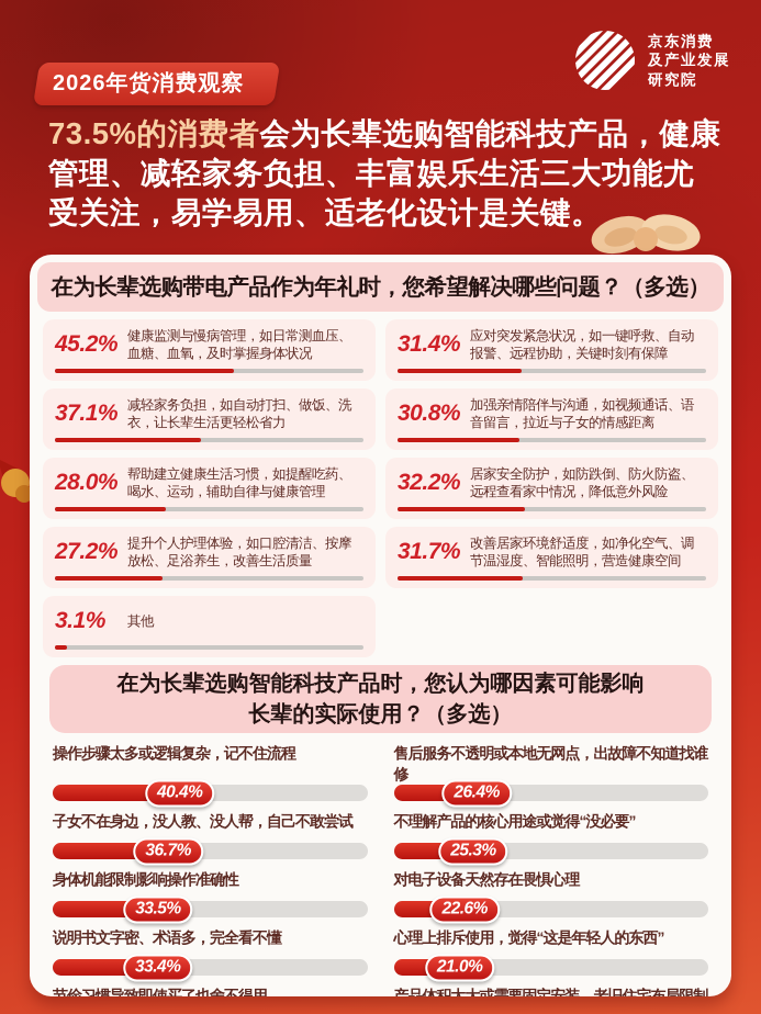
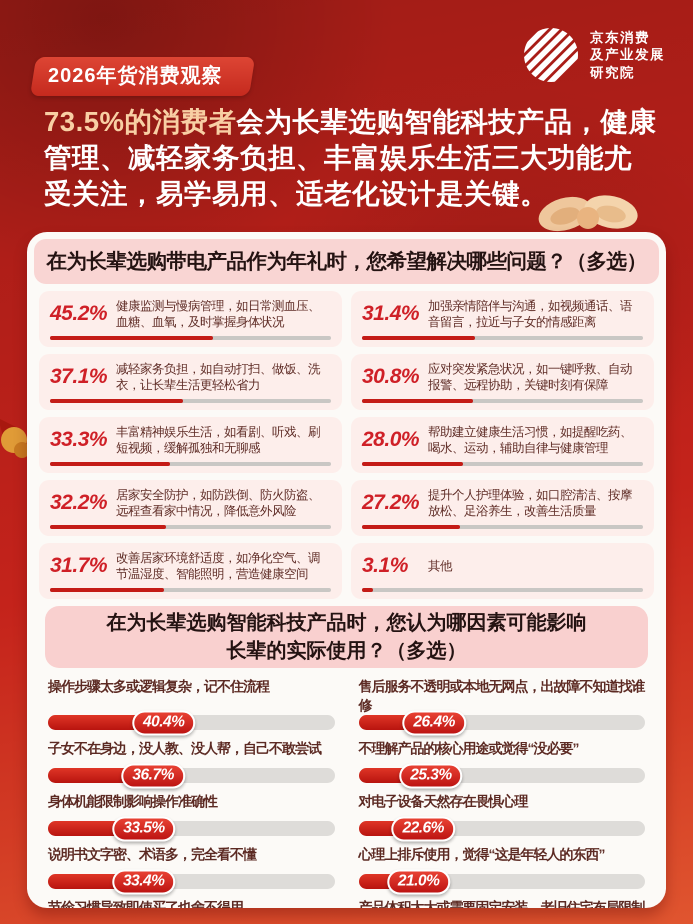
  2026年货消费观察
  京东消费
  及产业发展
  研究院
  73.5%的消费者会为长辈选购智能科技产品，健康管理、减轻家务负担、丰富娱乐生活三大功能尤受关注，易学易用、适老化设计是关键。
  在为长辈选购带电产品作为年礼时，您希望解决哪些问题？（多选）
  45.2%
  健康监测与慢病管理，如日常测血压、血糖、血氧，及时掌握身体状况
  31.4%
- 应对突发紧急状况，如一键呼救、自动报警、远程协助，关键时刻有保障
+ 加强亲情陪伴与沟通，如视频通话、语音留言，拉近与子女的情感距离
  37.1%
  减轻家务负担，如自动打扫、做饭、洗衣，让长辈生活更轻松省力
  30.8%
- 加强亲情陪伴与沟通，如视频通话、语音留言，拉近与子女的情感距离
+ 应对突发紧急状况，如一键呼救、自动报警、远程协助，关键时刻有保障
+ 33.3%
+ 丰富精神娱乐生活，如看剧、听戏、刷短视频，缓解孤独和无聊感
  28.0%
  帮助建立健康生活习惯，如提醒吃药、喝水、运动，辅助自律与健康管理
  32.2%
  居家安全防护，如防跌倒、防火防盗、远程查看家中情况，降低意外风险
  27.2%
  提升个人护理体验，如口腔清洁、按摩放松、足浴养生，改善生活质量
  31.7%
  改善居家环境舒适度，如净化空气、调节温湿度、智能照明，营造健康空间
  3.1%
  其他
  在为长辈选购智能科技产品时，您认为哪因素可能影响
  长辈的实际使用？（多选）
  操作步骤太多或逻辑复杂，记不住流程
  40.4%
  售后服务不透明或本地无网点，出故障不知道找谁修
  26.4%
  子女不在身边，没人教、没人帮，自己不敢尝试
  36.7%
  不理解产品的核心用途或觉得“没必要”
  25.3%
  身体机能限制影响操作准确性
  33.5%
  对电子设备天然存在畏惧心理
  22.6%
  说明书文字密、术语多，完全看不懂
  33.4%
  心理上排斥使用，觉得“这是年轻人的东西”
  21.0%
  节俭习惯导致即使买了也舍不得用
  产品体积太大或需要固定安装，老旧住宅布局限制
